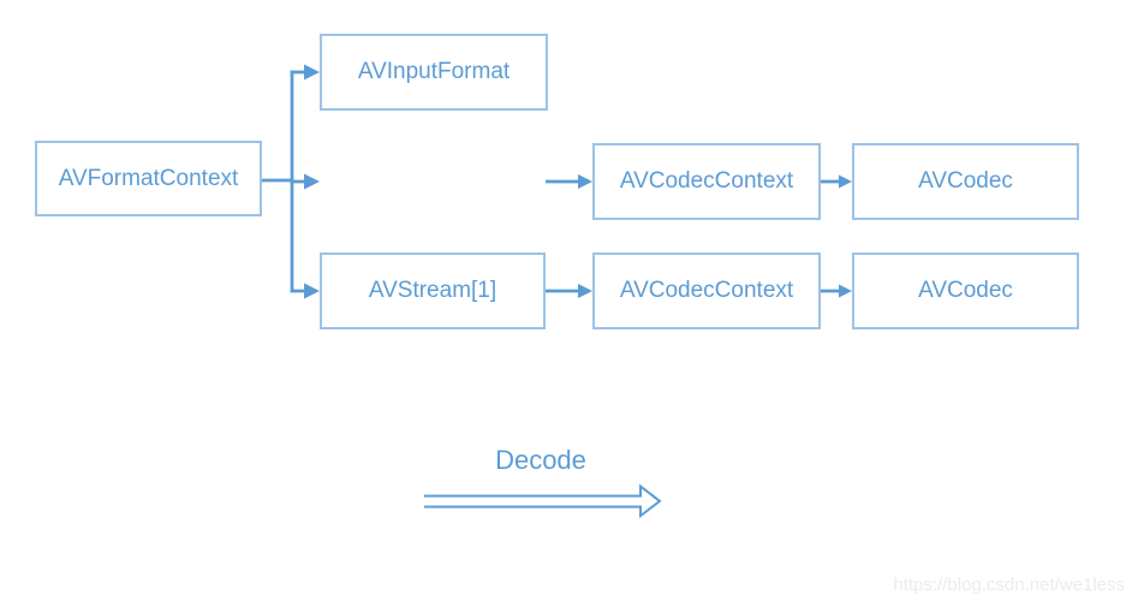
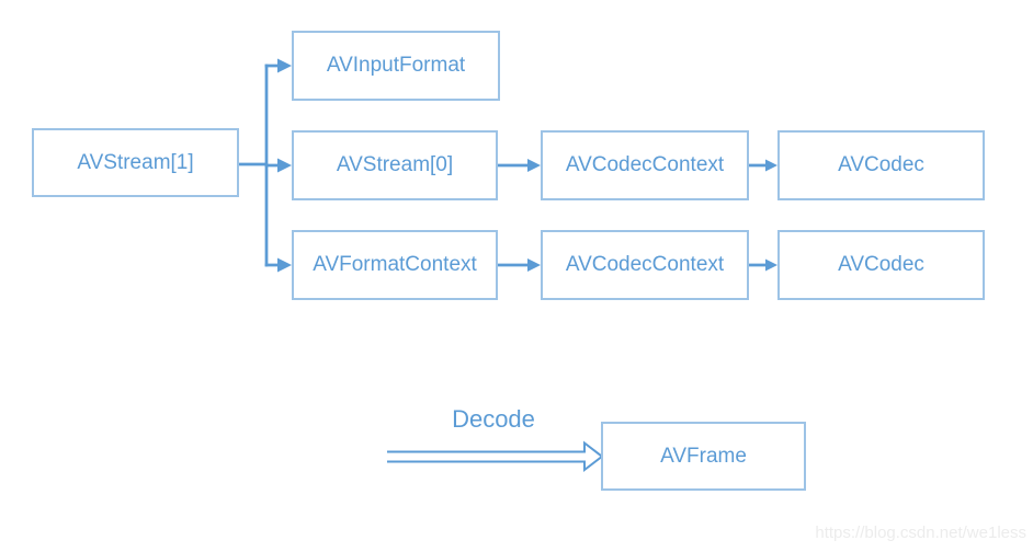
- AVFormatContext
+ AVStream[1]
  AVInputFormat
+ AVStream[0]
  AVCodecContext
  AVCodec
- AVStream[1]
+ AVFormatContext
  AVCodecContext
  AVCodec
+ AVFrame
  Decode
